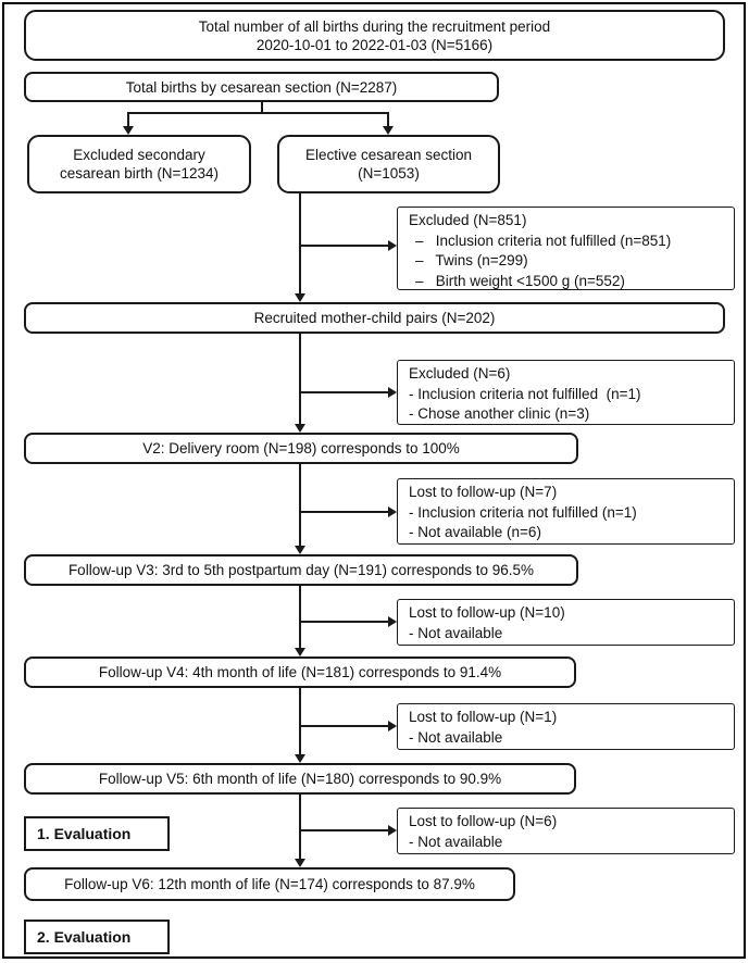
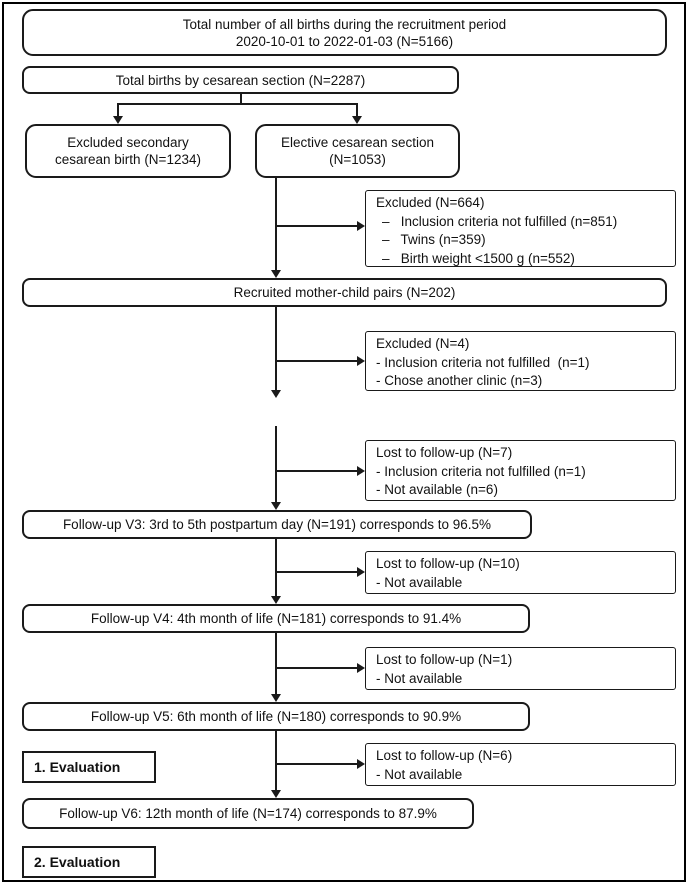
  Total number of all births during the recruitment period
  2020-10-01 to 2022-01-03 (N=5166)
  Total births by cesarean section (N=2287)
  Excluded secondary
  cesarean birth (N=1234)
  Elective cesarean section
  (N=1053)
  Recruited mother-child pairs (N=202)
- V2: Delivery room (N=198) corresponds to 100%
  Follow-up V3: 3rd to 5th postpartum day (N=191) corresponds to 96.5%
  Follow-up V4: 4th month of life (N=181) corresponds to 91.4%
  Follow-up V5: 6th month of life (N=180) corresponds to 90.9%
  Follow-up V6: 12th month of life (N=174) corresponds to 87.9%
  1. Evaluation
  2. Evaluation
- Excluded (N=851)
+ Excluded (N=664)
  – Inclusion criteria not fulfilled (n=851)
- – Twins (n=299)
+ – Twins (n=359)
  – Birth weight <1500 g (n=552)
- Excluded (N=6)
+ Excluded (N=4)
  - Inclusion criteria not fulfilled (n=1)
  - Chose another clinic (n=3)
  Lost to follow-up (N=7)
  - Inclusion criteria not fulfilled (n=1)
  - Not available (n=6)
  Lost to follow-up (N=10)
  - Not available
  Lost to follow-up (N=1)
  - Not available
  Lost to follow-up (N=6)
  - Not available
